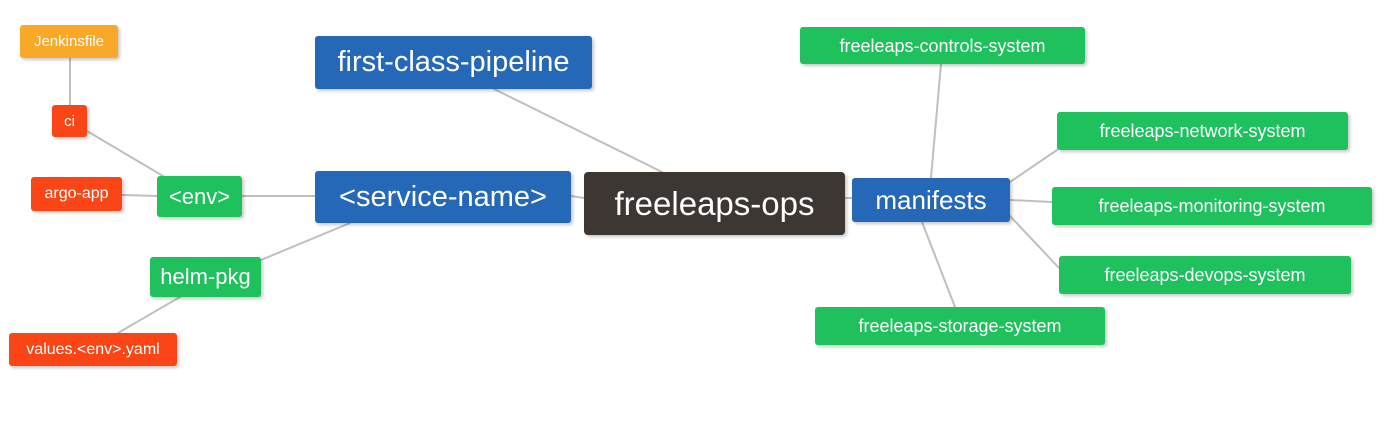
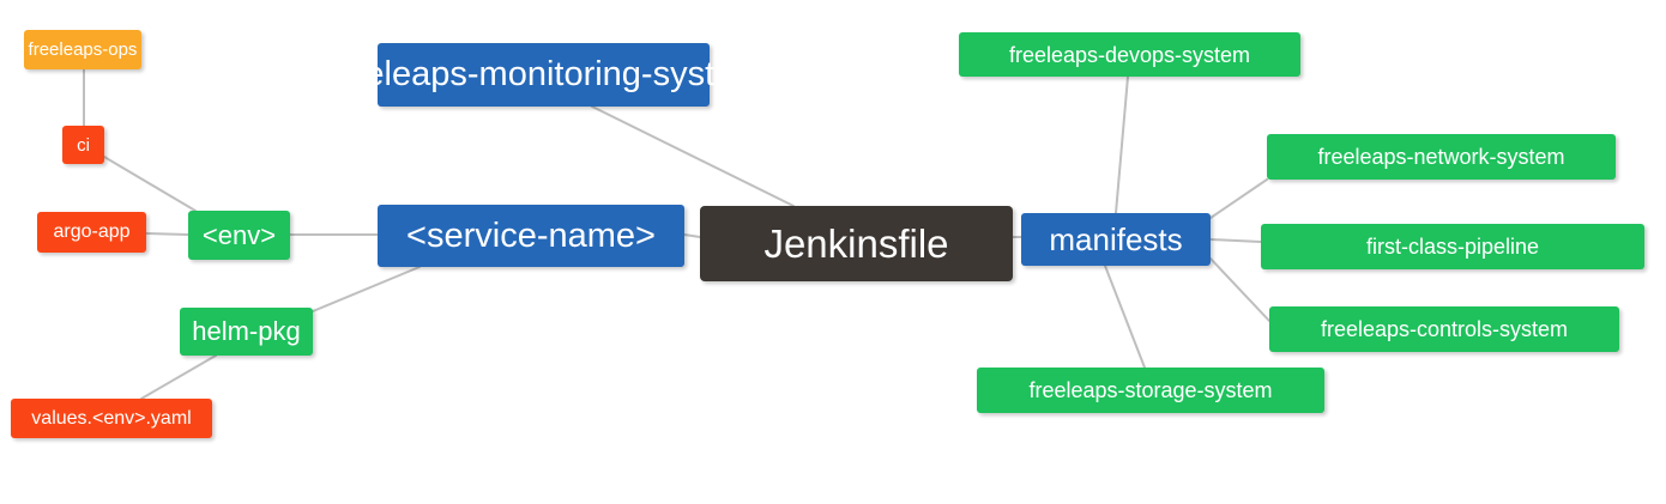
- Jenkinsfile
+ freeleaps-ops
  ci
  argo-app
  <env>
  helm-pkg
  values.<env>.yaml
- first-class-pipeline
+ freeleaps-monitoring-system
  <service-name>
- freeleaps-ops
+ Jenkinsfile
  manifests
- freeleaps-controls-system
+ freeleaps-devops-system
  freeleaps-network-system
- freeleaps-monitoring-system
+ first-class-pipeline
- freeleaps-devops-system
+ freeleaps-controls-system
  freeleaps-storage-system
